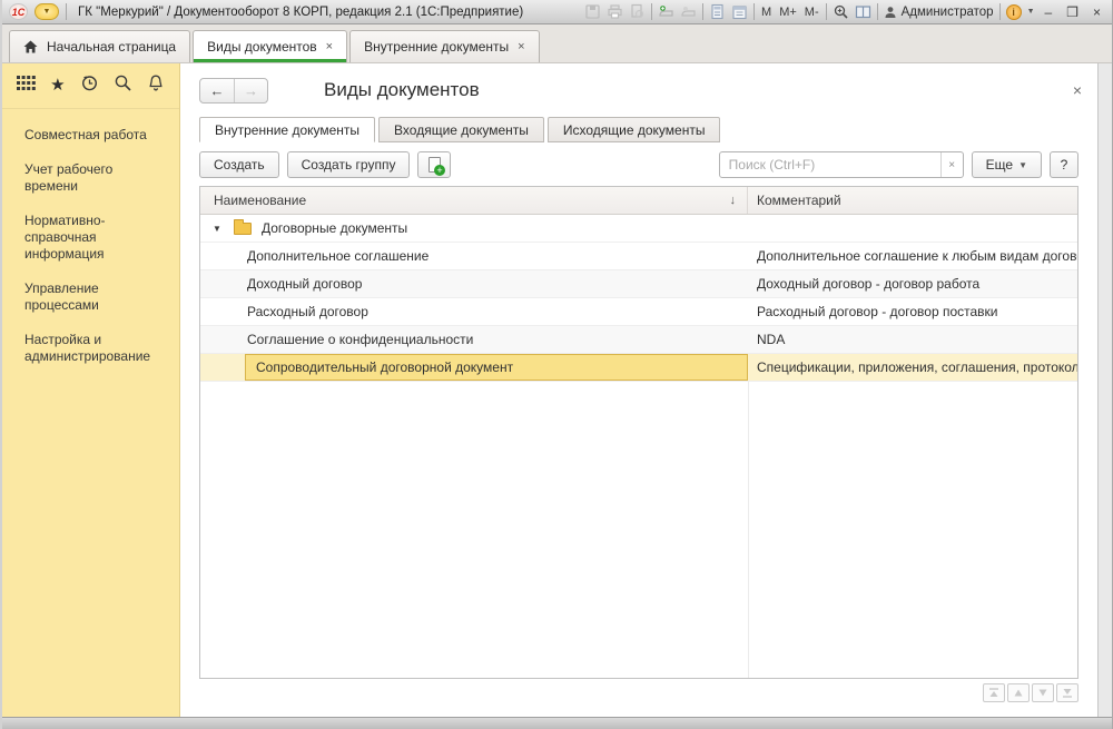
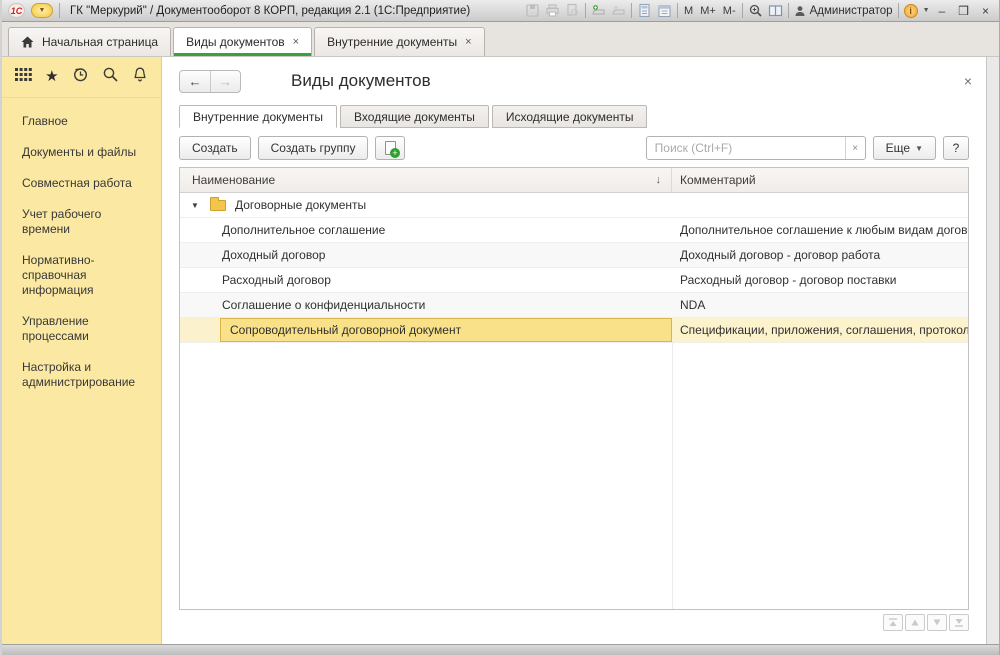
  1С
  ГК "Меркурий" / Документооборот 8 КОРП, редакция 2.1 (1С:Предприятие)
  M
  M+
  M-
  Администратор
  i
  –
  ❒
  ×
  Начальная страница
  Виды документов
  ×
  Внутренние документы
  ×
  ★
+ Главное
+ Документы и файлы
  Совместная работа
  Учет рабочего времени
  Нормативно-справочная информация
  Управление процессами
  Настройка и администрирование
  ←
  →
  Виды документов
  ×
  Внутренние документы
  Входящие документы
  Исходящие документы
  Создать
  Создать группу
  Поиск (Ctrl+F)
  ×
  Еще
  ▼
  ?
  Наименование
  ↓
  Комментарий
  ▼
  Договорные документы
  Дополнительное соглашение
  Дополнительное соглашение к любым видам догов
  Доходный договор
  Доходный договор - договор работа
  Расходный договор
  Расходный договор - договор поставки
  Соглашение о конфиденциальности
  NDA
  Сопроводительный договорной документ
  Спецификации, приложения, соглашения, протокол
